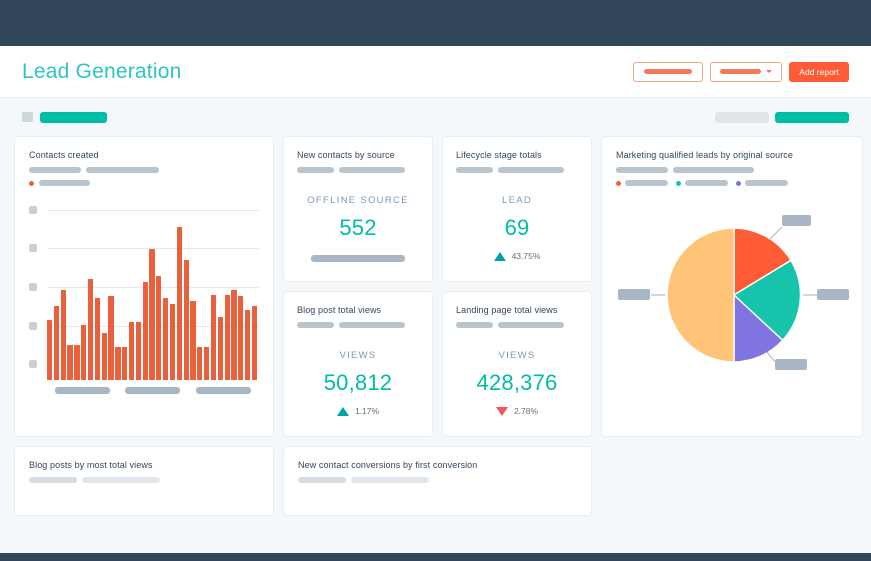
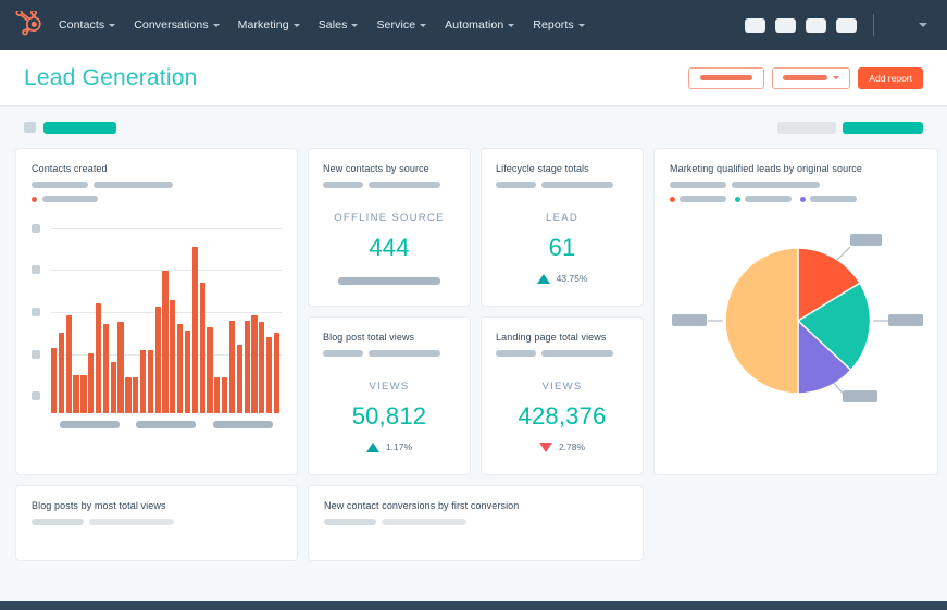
+ Contacts
+ Conversations
+ Marketing
+ Sales
+ Service
+ Automation
+ Reports
  Lead Generation
  Add report
  Contacts created
  New contacts by source
  OFFLINE SOURCE
- 552
+ 444
  Lifecycle stage totals
  LEAD
- 69
+ 61
  43.75%
  Marketing qualified leads by original source
  Blog post total views
  VIEWS
  50,812
  1.17%
  Landing page total views
  VIEWS
  428,376
  2.78%
  Blog posts by most total views
  New contact conversions by first conversion
